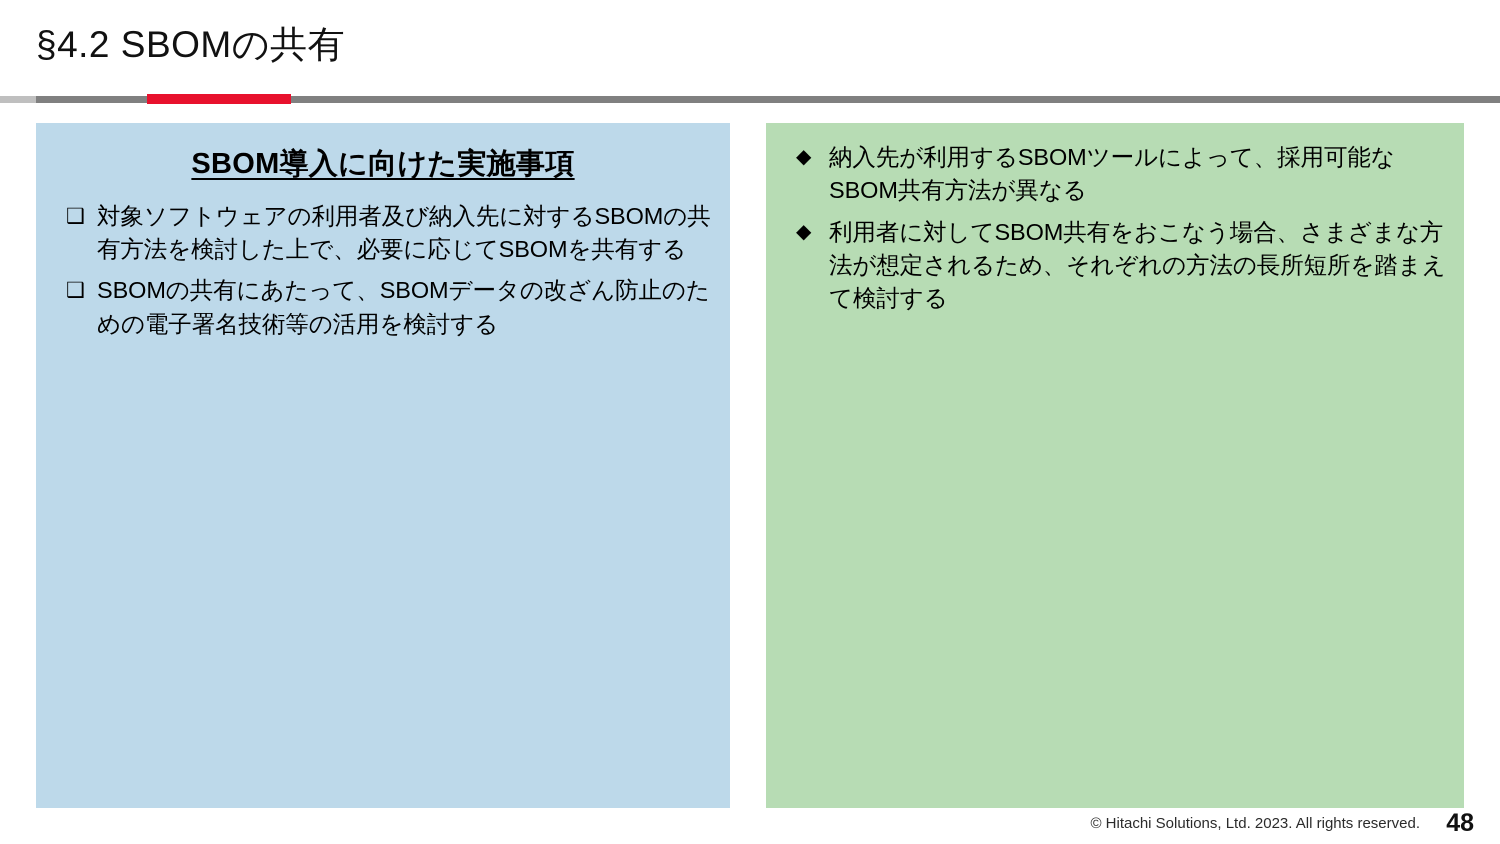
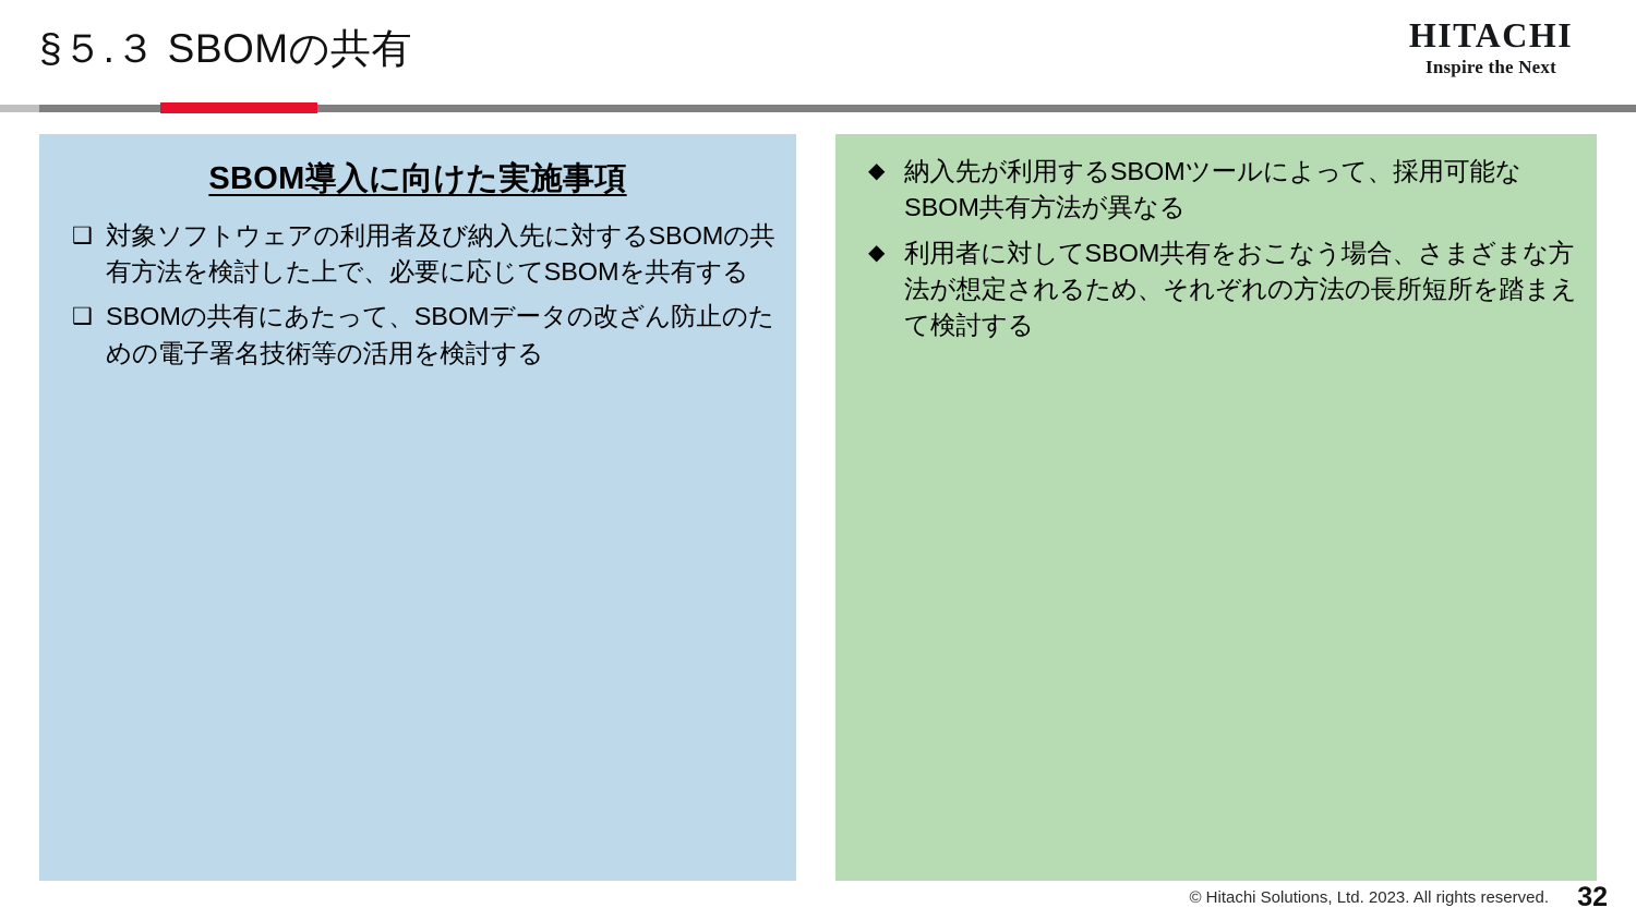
- §4.2 SBOMの共有
+ §５.３ SBOMの共有
+ HITACHI
+ Inspire the Next
  SBOM導入に向けた実施事項
  ❑
  対象ソフトウェアの利用者及び納入先に対するSBOMの共有方法を検討した上で、必要に応じてSBOMを共有する
  ❑
  SBOMの共有にあたって、SBOMデータの改ざん防止のための電子署名技術等の活用を検討する
  ◆
  納入先が利用するSBOMツールによって、採用可能なSBOM共有方法が異なる
  ◆
  利用者に対してSBOM共有をおこなう場合、さまざまな方法が想定されるため、それぞれの方法の長所短所を踏まえて検討する
  © Hitachi Solutions, Ltd. 2023. All rights reserved.
- 48
+ 32
